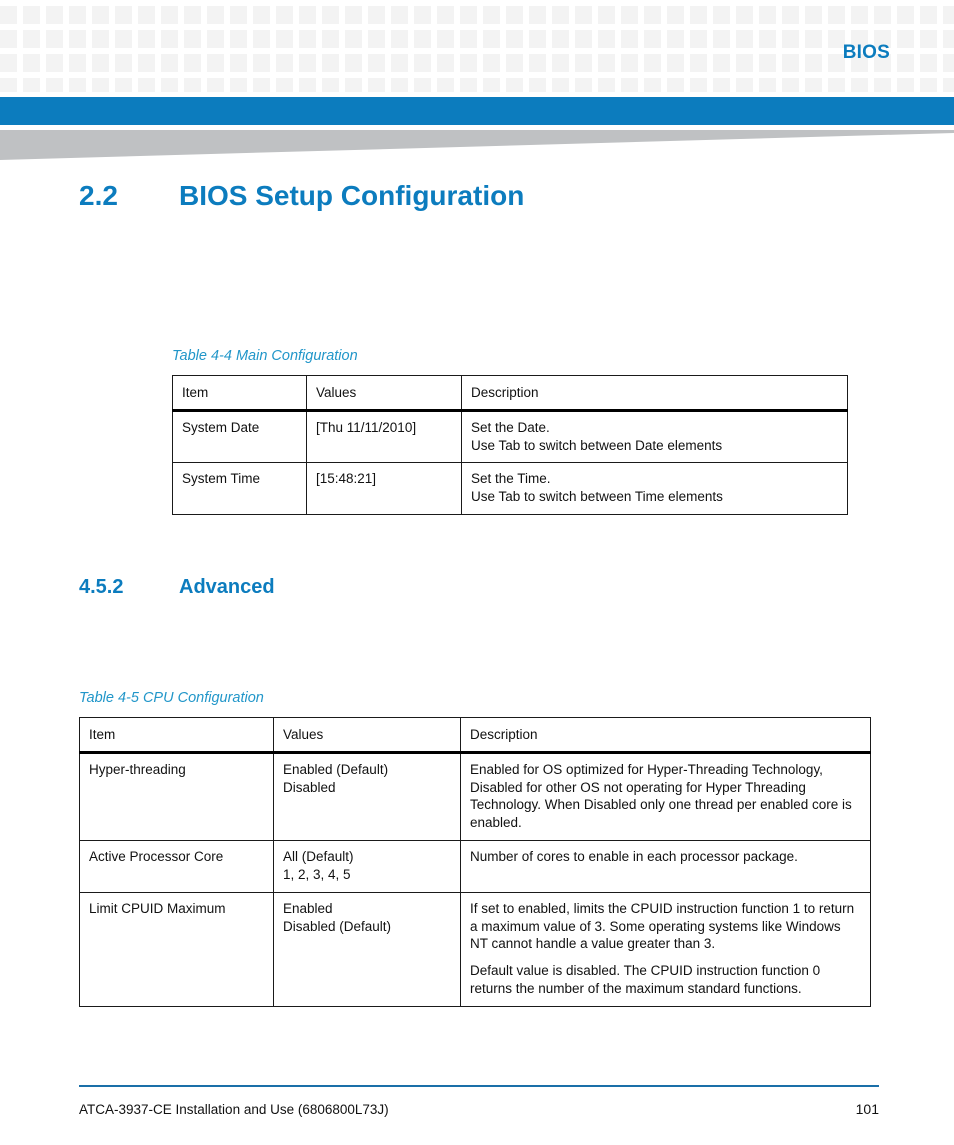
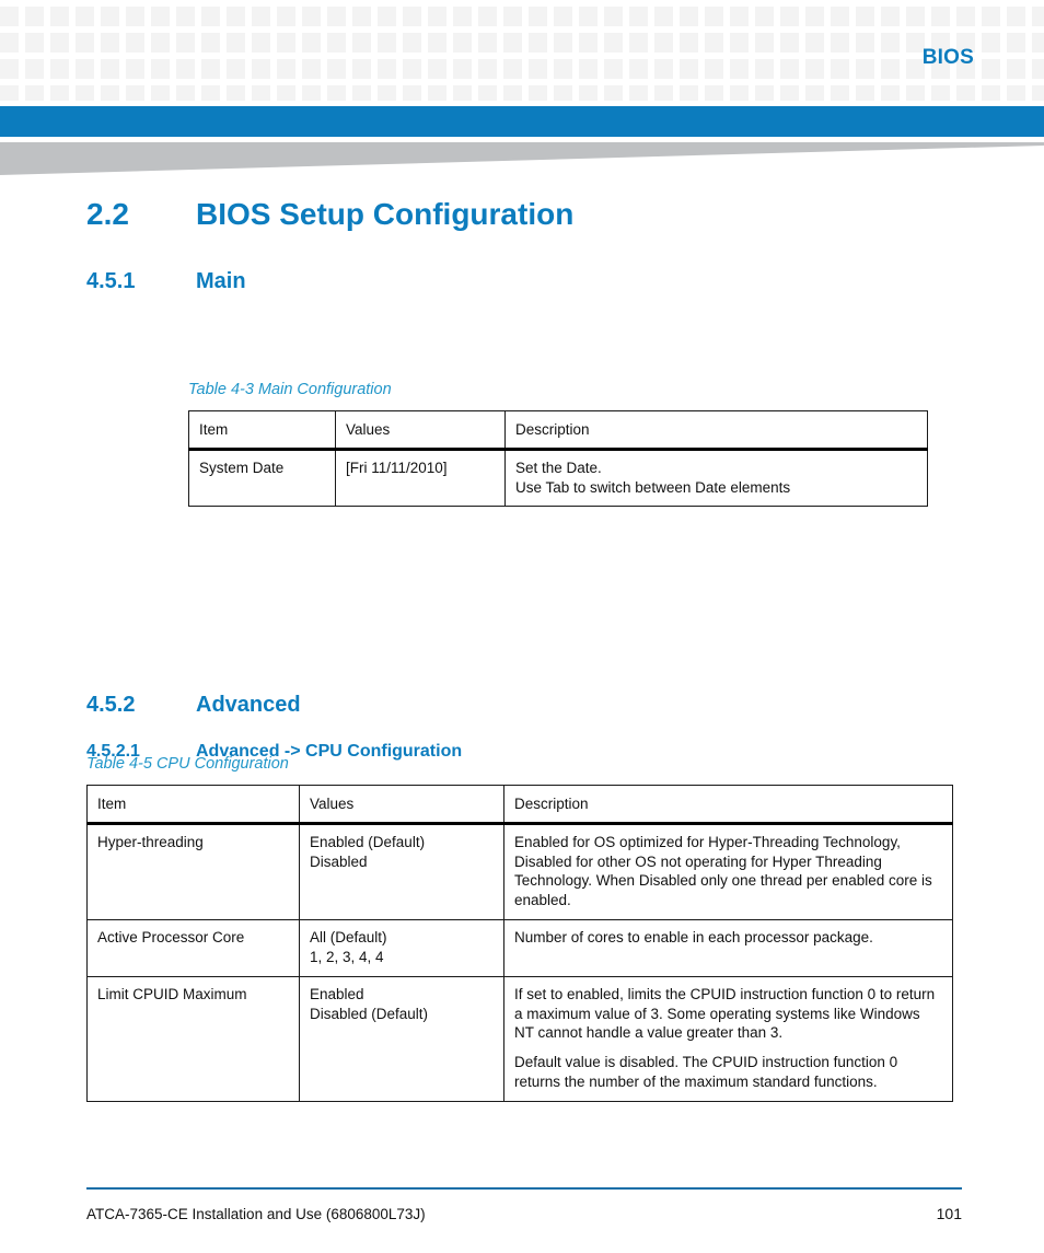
  BIOS
  2.2
  BIOS Setup Configuration
+ 4.5.1
+ Main
- Table 4-4 Main Configuration
+ Table 4-3 Main Configuration
  Item	Values	Description
- System Date	[Thu 11/11/2010]	Set the Date. Use Tab to switch between Date elements
+ System Date	[Fri 11/11/2010]	Set the Date. Use Tab to switch between Date elements
- System Time	[15:48:21]	Set the Time. Use Tab to switch between Time elements
  4.5.2
  Advanced
+ 4.5.2.1
+ Advanced -> CPU Configuration
  Table 4-5 CPU Configuration
  Item	Values	Description
  Hyper-threading	Enabled (Default) Disabled	Enabled for OS optimized for Hyper-Threading Technology, Disabled for other OS not operating for Hyper Threading Technology. When Disabled only one thread per enabled core is enabled.
- Active Processor Core	All (Default) 1, 2, 3, 4, 5	Number of cores to enable in each processor package.
+ Active Processor Core	All (Default) 1, 2, 3, 4, 4	Number of cores to enable in each processor package.
- Limit CPUID Maximum	Enabled Disabled (Default)	If set to enabled, limits the CPUID instruction function 1 to return a maximum value of 3. Some operating systems like Windows NT cannot handle a value greater than 3. Default value is disabled. The CPUID instruction function 0 returns the number of the maximum standard functions.
+ Limit CPUID Maximum	Enabled Disabled (Default)	If set to enabled, limits the CPUID instruction function 0 to return a maximum value of 3. Some operating systems like Windows NT cannot handle a value greater than 3. Default value is disabled. The CPUID instruction function 0 returns the number of the maximum standard functions.
- ATCA-3937-CE Installation and Use (6806800L73J)
+ ATCA-7365-CE Installation and Use (6806800L73J)
  101
